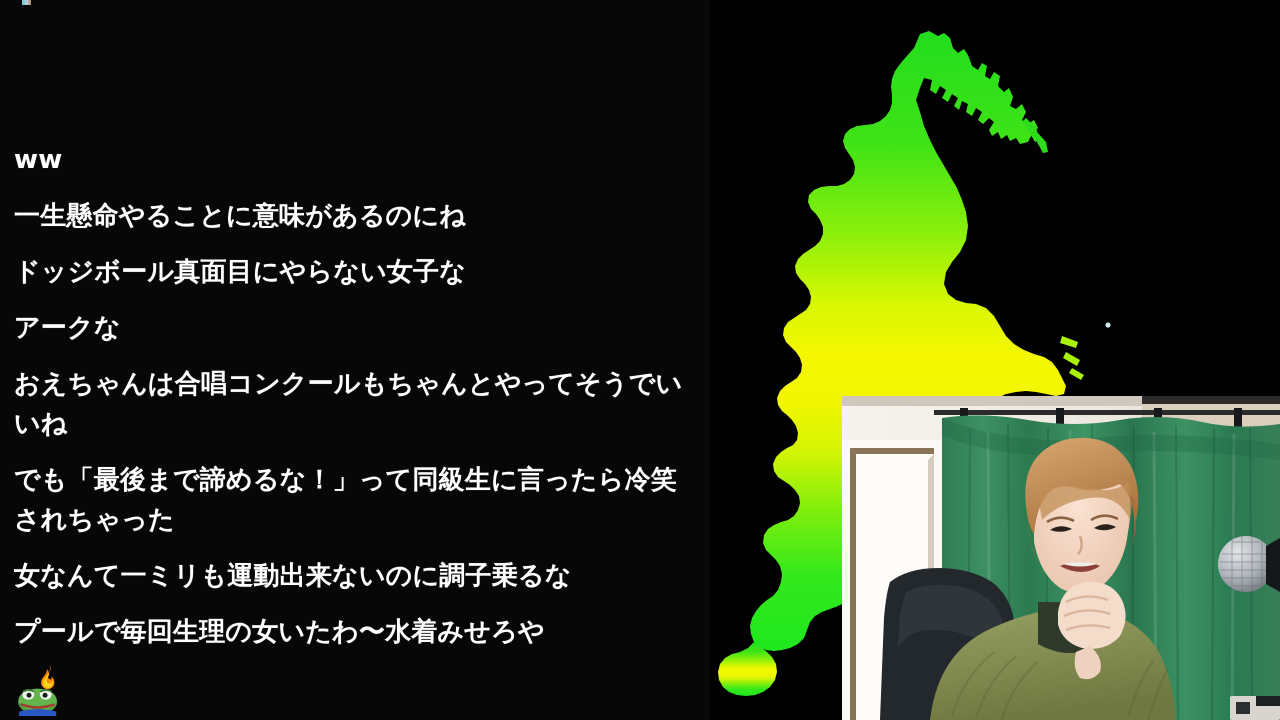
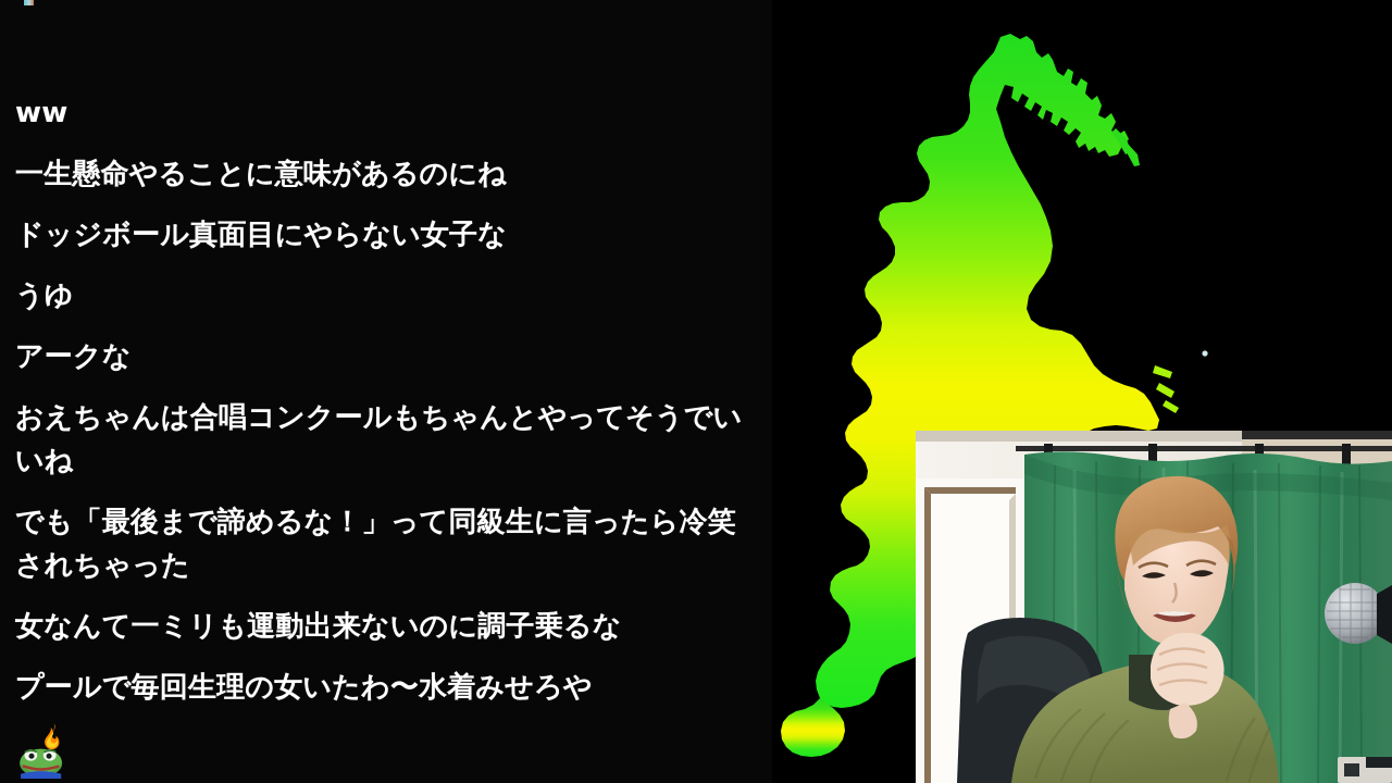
  ww
  一生懸命やることに意味があるのにね
  ドッジボール真面目にやらない女子な
+ うゆ
  アークな
  おえちゃんは合唱コンクールもちゃんとやってそうでいいね
  でも「最後まで諦めるな！」って同級生に言ったら冷笑されちゃった
  女なんて一ミリも運動出来ないのに調子乗るな
  プールで毎回生理の女いたわ〜水着みせろや
